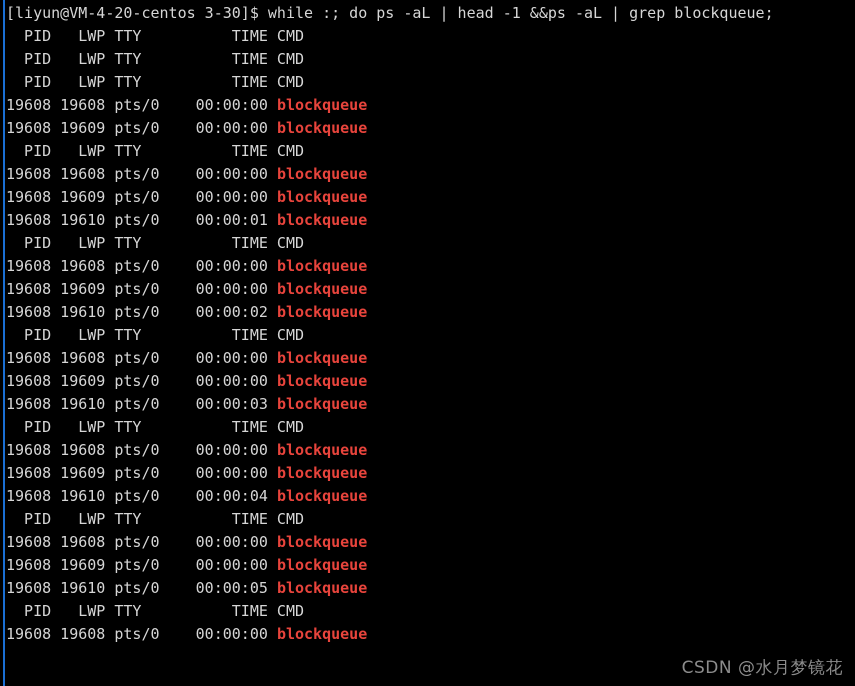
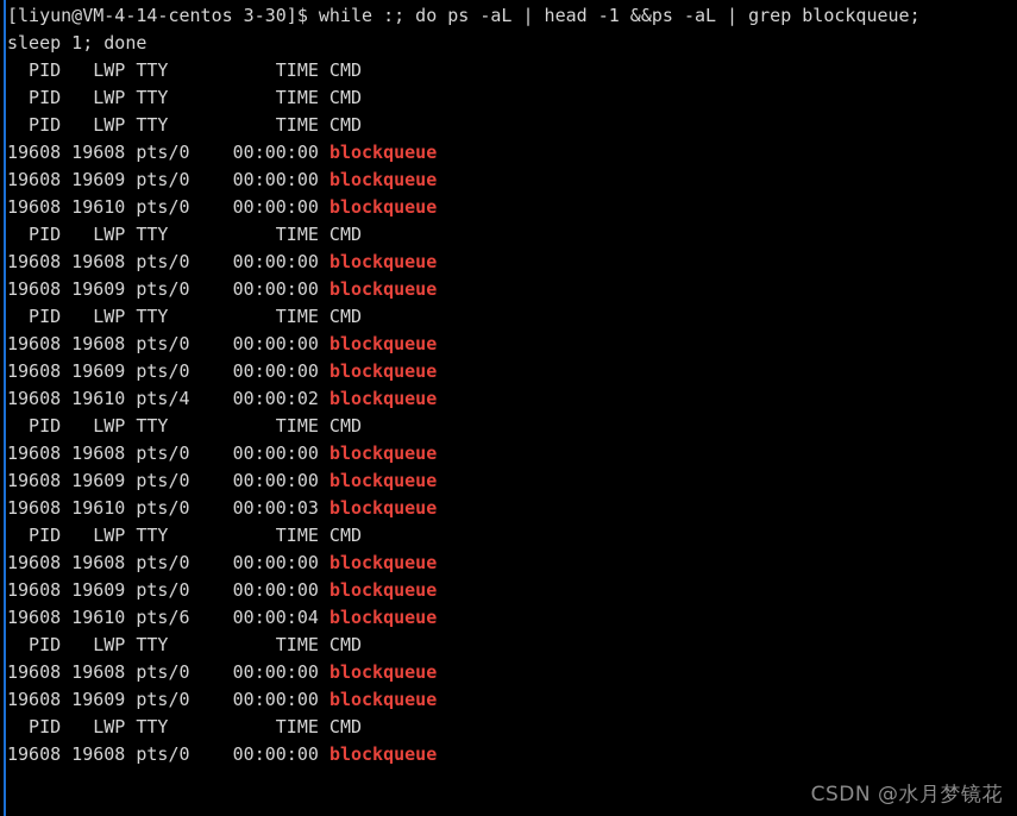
- [liyun@VM-4-20-centos 3-30]$ while :; do ps -aL | head -1 &&ps -aL | grep blockqueue;
+ [liyun@VM-4-14-centos 3-30]$ while :; do ps -aL | head -1 &&ps -aL | grep blockqueue;
+ sleep 1; done
  PID LWP TTY TIME CMD
  PID LWP TTY TIME CMD
  PID LWP TTY TIME CMD
  19608 19608 pts/0 00:00:00 blockqueue
  19608 19609 pts/0 00:00:00 blockqueue
+ 19608 19610 pts/0 00:00:00 blockqueue
  PID LWP TTY TIME CMD
  19608 19608 pts/0 00:00:00 blockqueue
  19608 19609 pts/0 00:00:00 blockqueue
- 19608 19610 pts/0 00:00:01 blockqueue
  PID LWP TTY TIME CMD
  19608 19608 pts/0 00:00:00 blockqueue
  19608 19609 pts/0 00:00:00 blockqueue
- 19608 19610 pts/0 00:00:02 blockqueue
+ 19608 19610 pts/4 00:00:02 blockqueue
  PID LWP TTY TIME CMD
  19608 19608 pts/0 00:00:00 blockqueue
  19608 19609 pts/0 00:00:00 blockqueue
  19608 19610 pts/0 00:00:03 blockqueue
  PID LWP TTY TIME CMD
  19608 19608 pts/0 00:00:00 blockqueue
  19608 19609 pts/0 00:00:00 blockqueue
- 19608 19610 pts/0 00:00:04 blockqueue
+ 19608 19610 pts/6 00:00:04 blockqueue
  PID LWP TTY TIME CMD
  19608 19608 pts/0 00:00:00 blockqueue
  19608 19609 pts/0 00:00:00 blockqueue
- 19608 19610 pts/0 00:00:05 blockqueue
  PID LWP TTY TIME CMD
  19608 19608 pts/0 00:00:00 blockqueue
  CSDN @水月梦镜花
